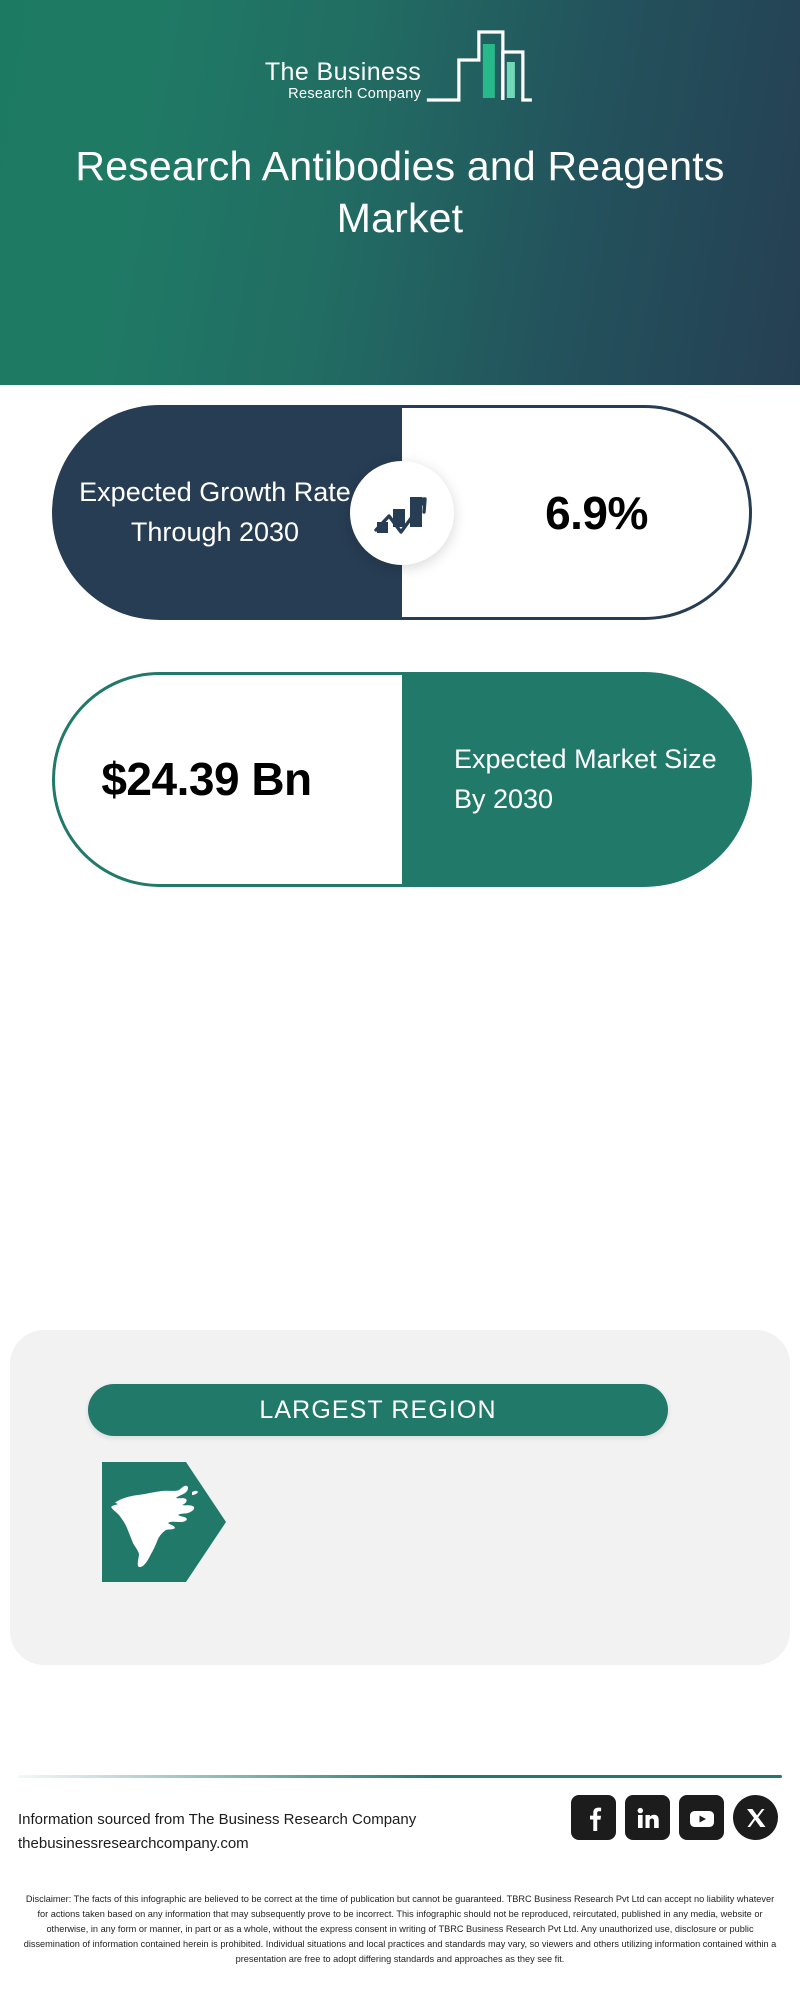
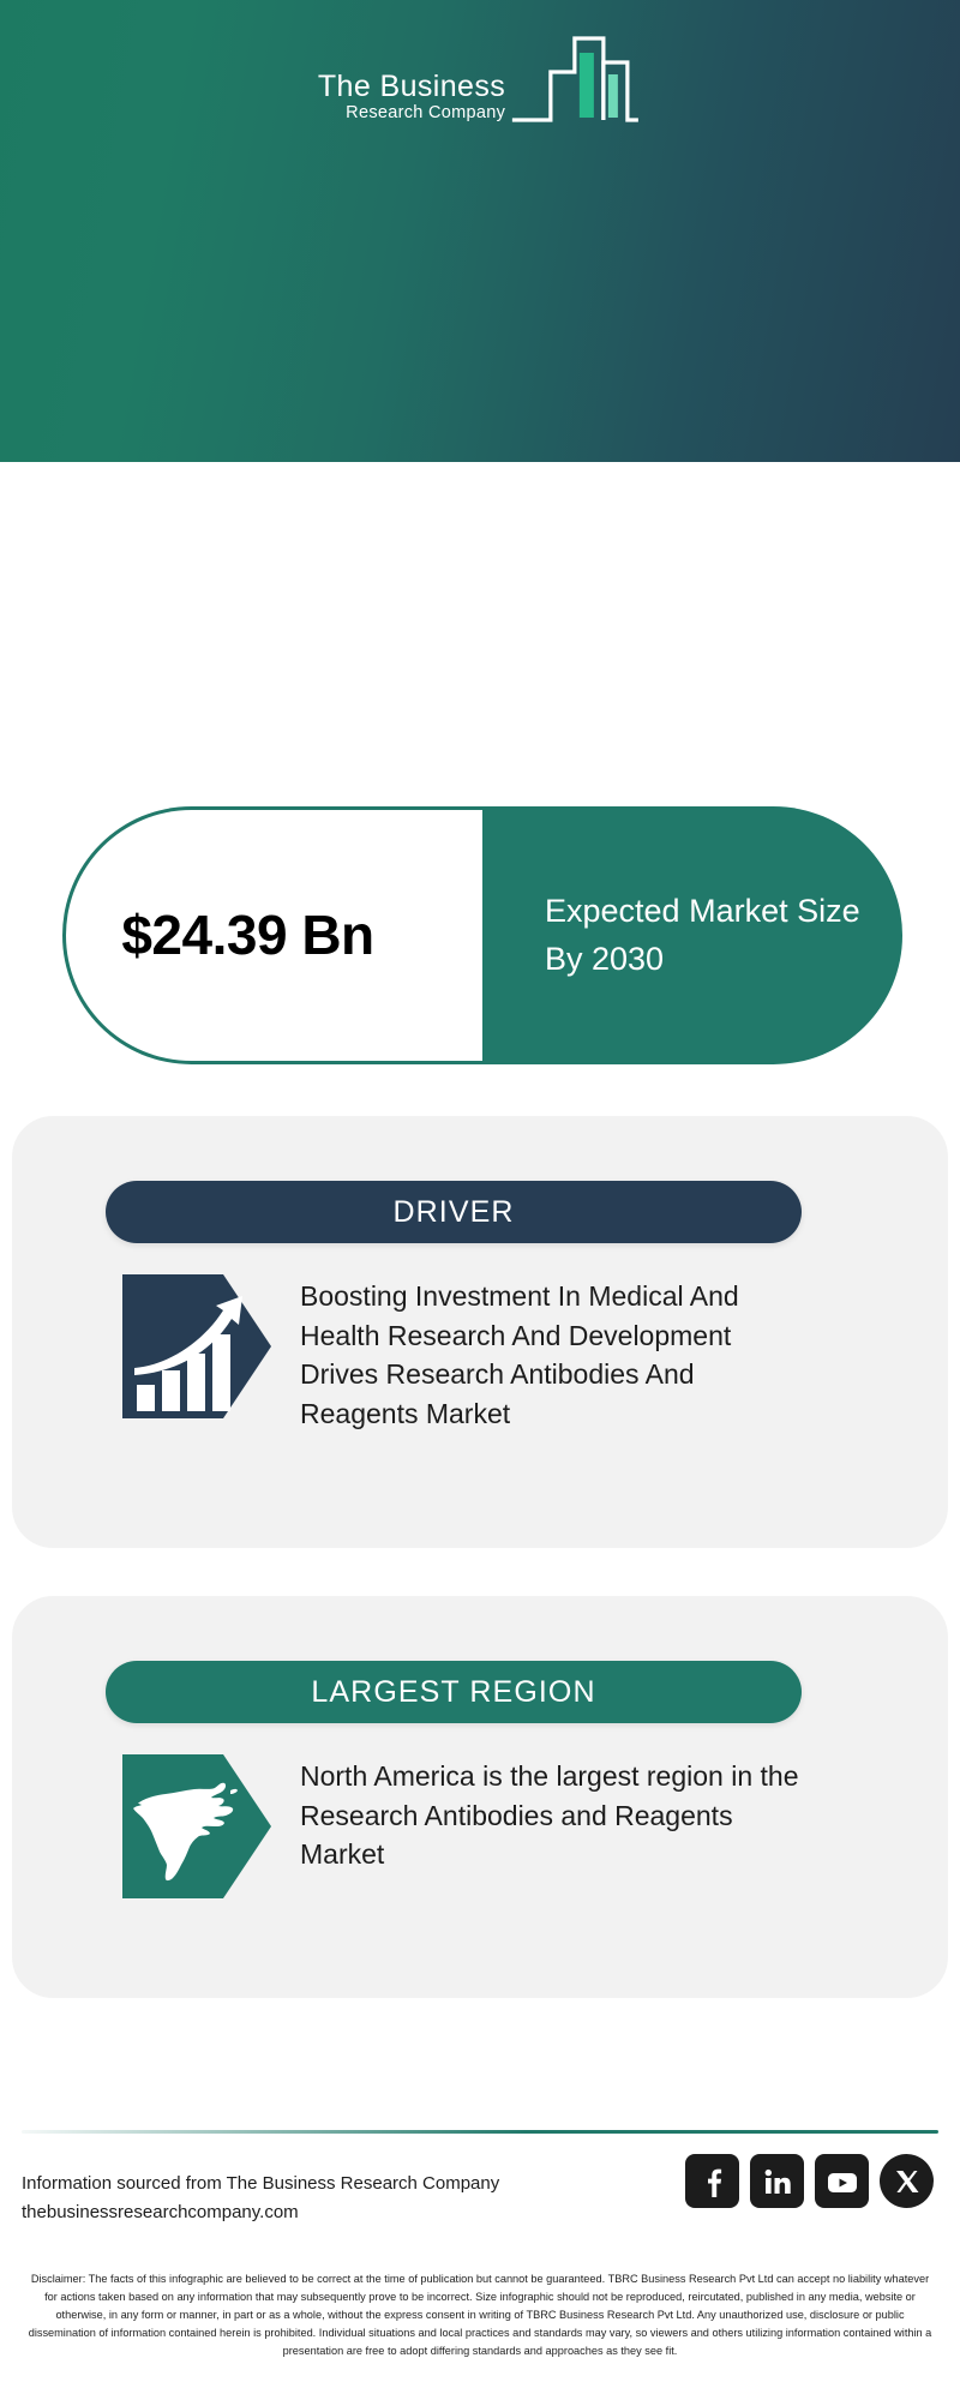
  The Business
  Research Company
- Research Antibodies and Reagents Market
- Expected Growth Rate Through 2030
- 6.9%
  $24.39 Bn
  Expected Market Size By 2030
+ DRIVER
+ Boosting Investment In Medical And Health Research And Development Drives Research Antibodies And Reagents Market
  LARGEST REGION
+ North America is the largest region in the Research Antibodies and Reagents Market
  Information sourced from The Business Research Company
  thebusinessresearchcompany.com
- Disclaimer: The facts of this infographic are believed to be correct at the time of publication but cannot be guaranteed. TBRC Business Research Pvt Ltd can accept no liability whatever for actions taken based on any information that may subsequently prove to be incorrect. This infographic should not be reproduced, reircutated, published in any media, website or otherwise, in any form or manner, in part or as a whole, without the express consent in writing of TBRC Business Research Pvt Ltd. Any unauthorized use, disclosure or public dissemination of information contained herein is prohibited. Individual situations and local practices and standards may vary, so viewers and others utilizing information contained within a presentation are free to adopt differing standards and approaches as they see fit.
+ Disclaimer: The facts of this infographic are believed to be correct at the time of publication but cannot be guaranteed. TBRC Business Research Pvt Ltd can accept no liability whatever for actions taken based on any information that may subsequently prove to be incorrect. Size infographic should not be reproduced, reircutated, published in any media, website or otherwise, in any form or manner, in part or as a whole, without the express consent in writing of TBRC Business Research Pvt Ltd. Any unauthorized use, disclosure or public dissemination of information contained herein is prohibited. Individual situations and local practices and standards may vary, so viewers and others utilizing information contained within a presentation are free to adopt differing standards and approaches as they see fit.
